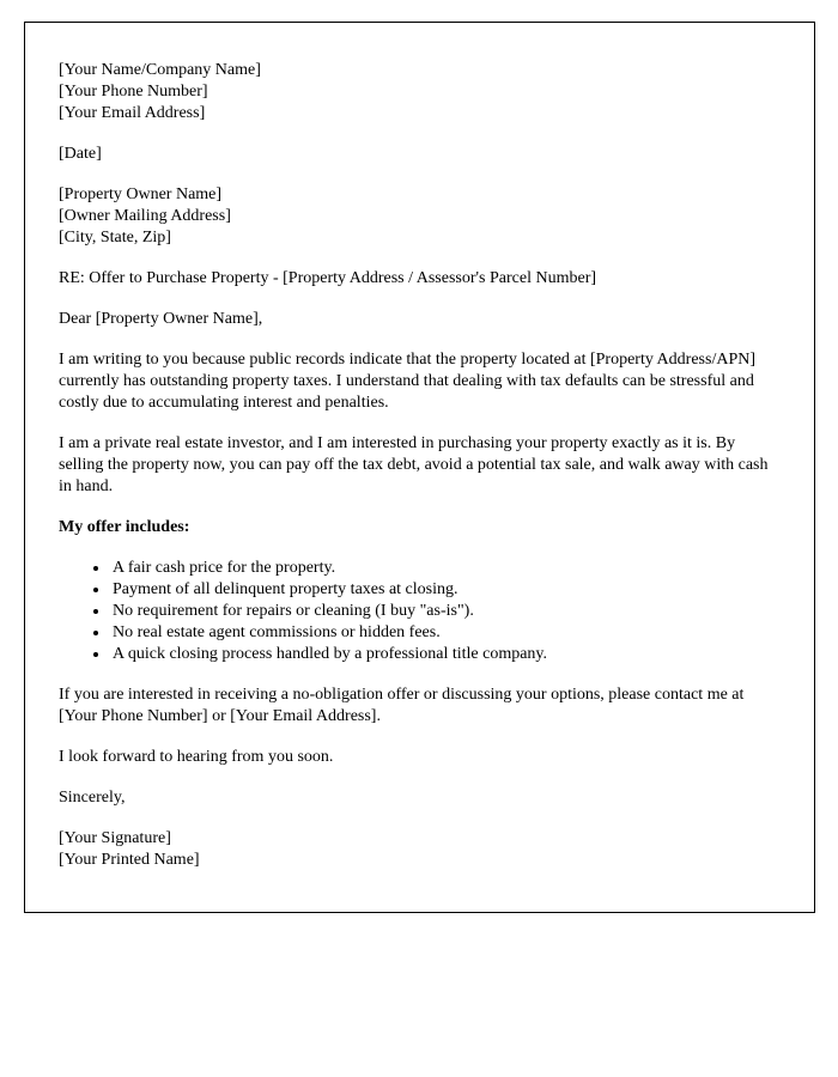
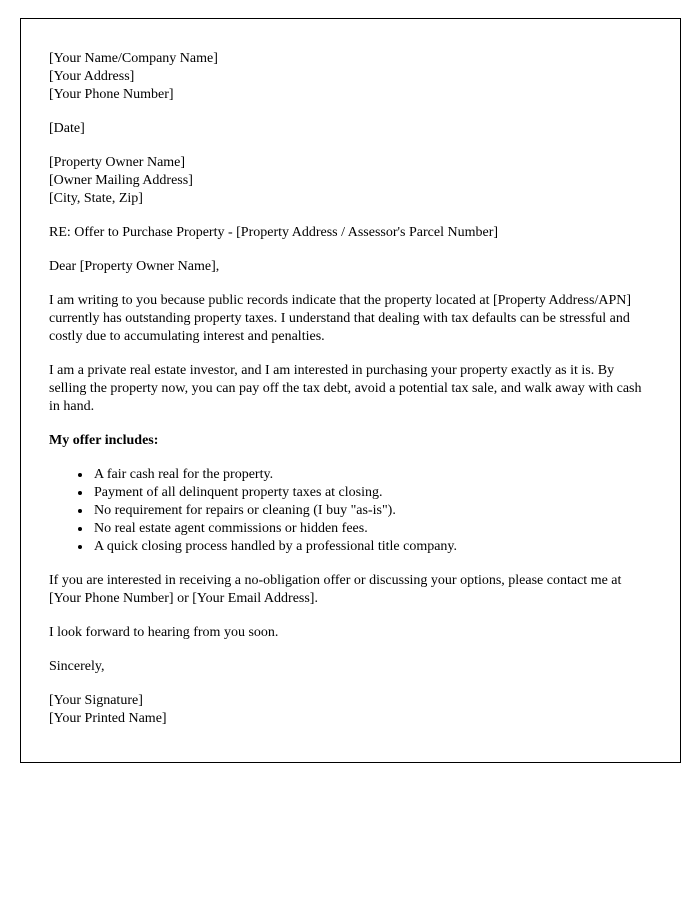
  [Your Name/Company Name]
+ [Your Address]
  [Your Phone Number]
- [Your Email Address]
  [Date]
  [Property Owner Name]
  [Owner Mailing Address]
  [City, State, Zip]
  RE: Offer to Purchase Property - [Property Address / Assessor's Parcel Number]
  Dear [Property Owner Name],
  I am writing to you because public records indicate that the property located at [Property Address/APN] currently has outstanding property taxes. I understand that dealing with tax defaults can be stressful and costly due to accumulating interest and penalties.
  I am a private real estate investor, and I am interested in purchasing your property exactly as it is. By selling the property now, you can pay off the tax debt, avoid a potential tax sale, and walk away with cash in hand.
  My offer includes:
- A fair cash price for the property.
+ A fair cash real for the property.
  Payment of all delinquent property taxes at closing.
  No requirement for repairs or cleaning (I buy "as-is").
  No real estate agent commissions or hidden fees.
  A quick closing process handled by a professional title company.
  If you are interested in receiving a no-obligation offer or discussing your options, please contact me at [Your Phone Number] or [Your Email Address].
  I look forward to hearing from you soon.
  Sincerely,
  [Your Signature]
  [Your Printed Name]
